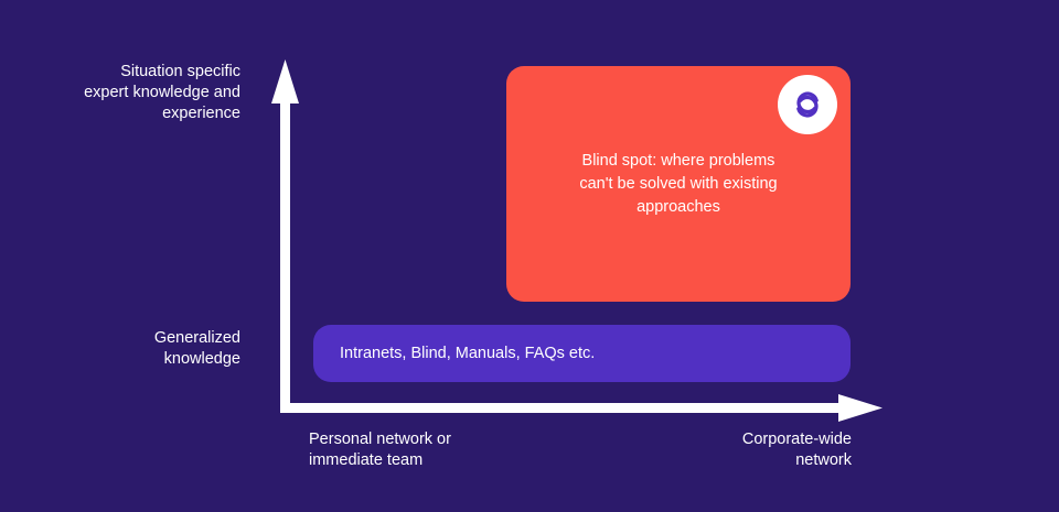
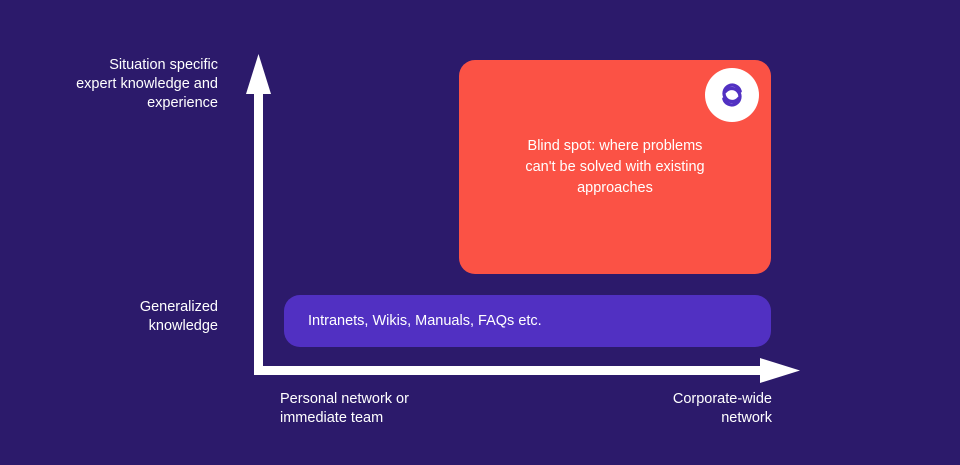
  Situation specific
  expert knowledge and
  experience
  Generalized
  knowledge
  Personal network or
  immediate team
  Corporate-wide
  network
  Blind spot: where problems
  can't be solved with existing
  approaches
- Intranets, Blind, Manuals, FAQs etc.
+ Intranets, Wikis, Manuals, FAQs etc.
